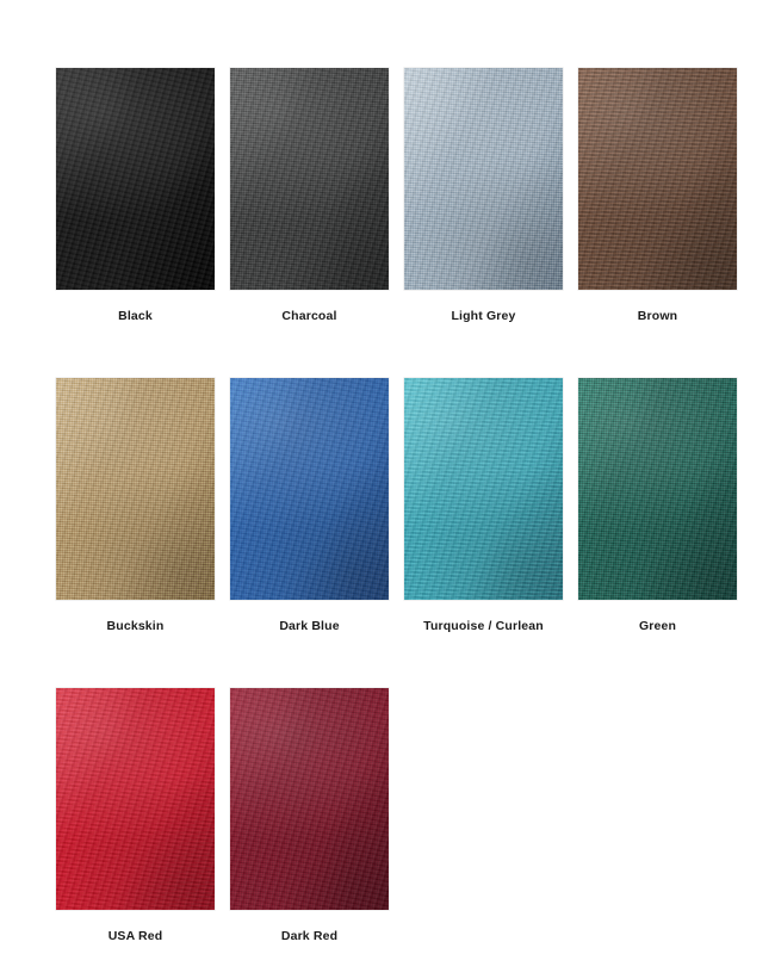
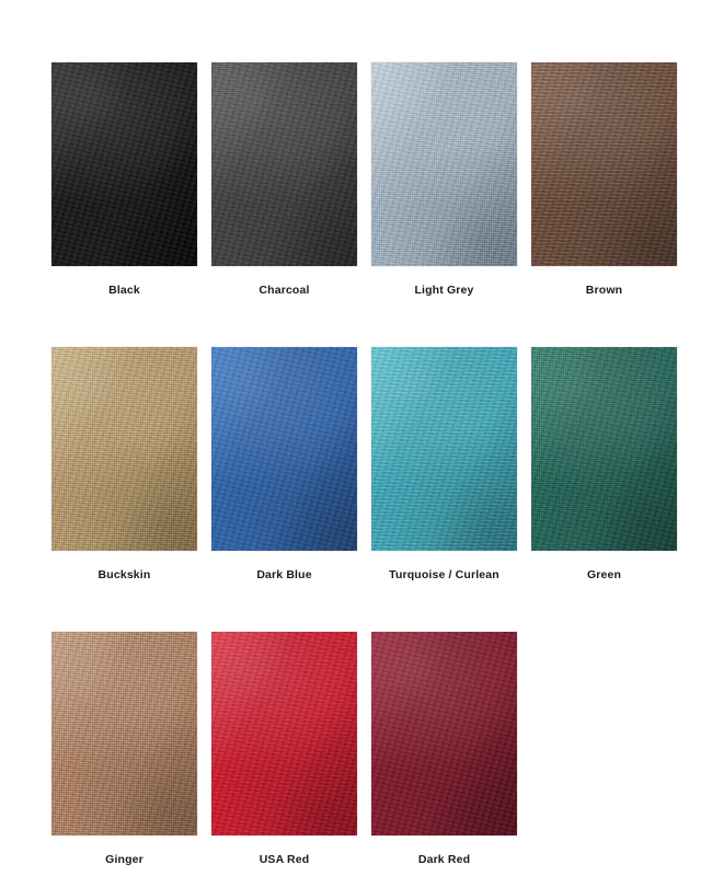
  Black
  Charcoal
  Light Grey
  Brown
  Buckskin
  Dark Blue
  Turquoise / Curlean
  Green
+ Ginger
  USA Red
  Dark Red
